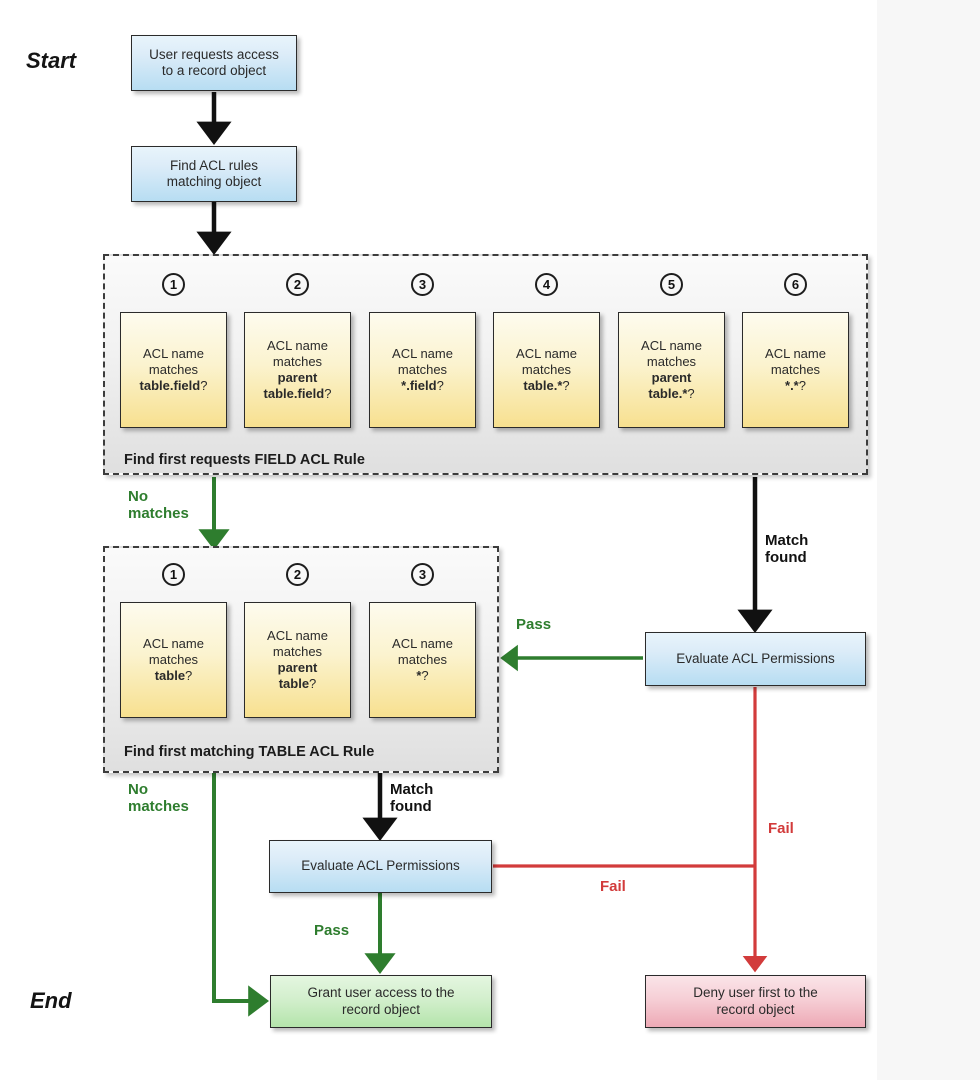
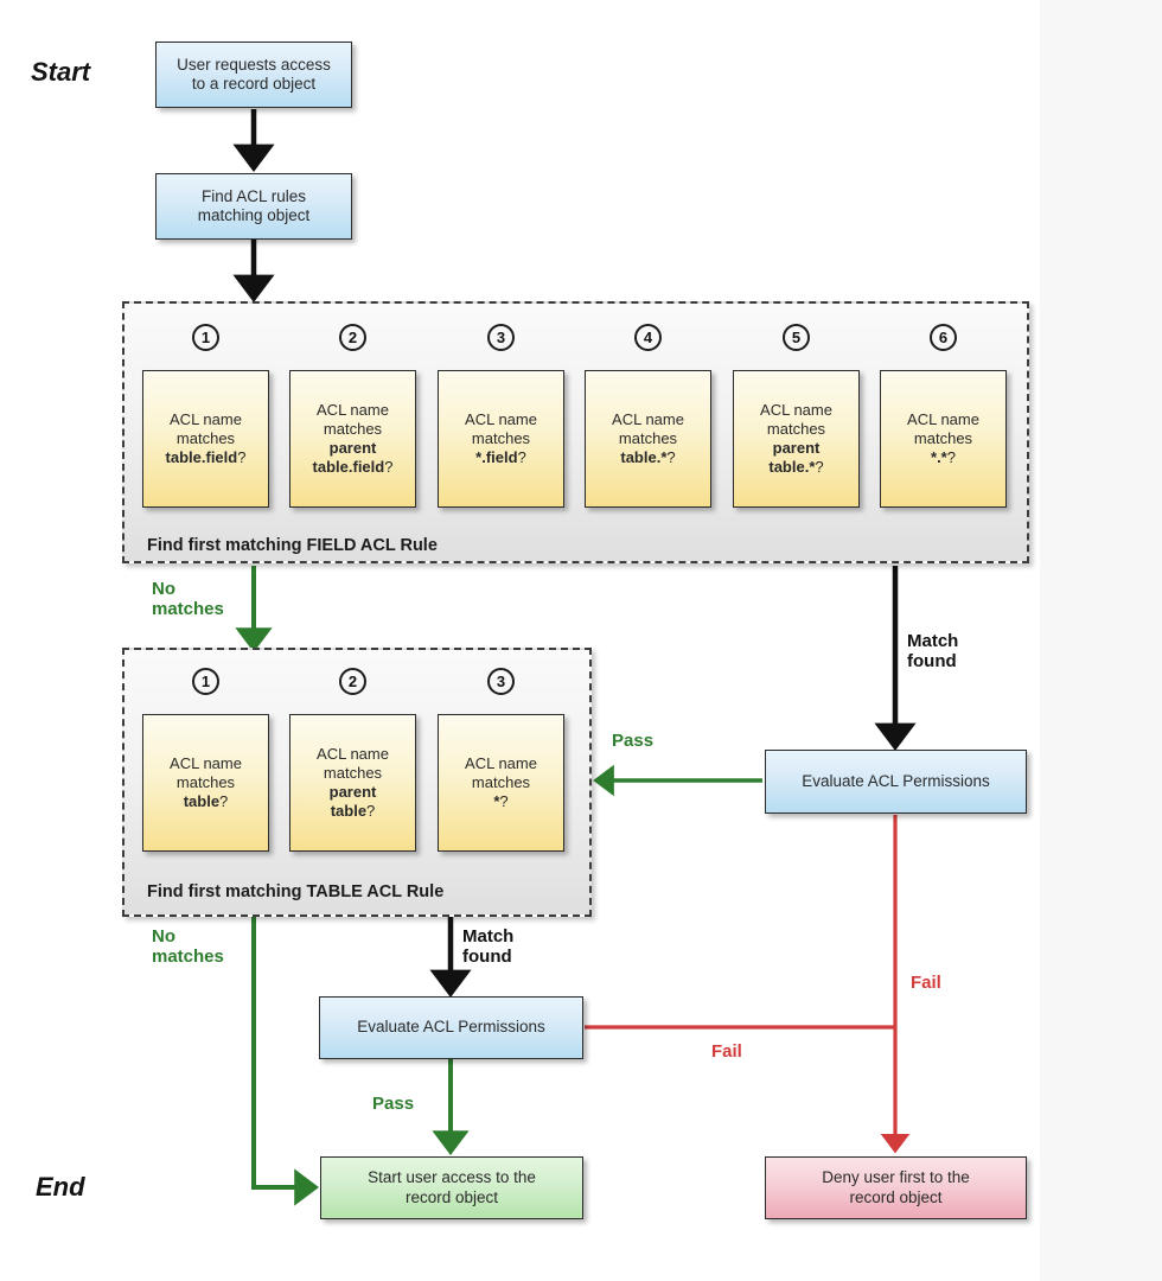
  Start
  End
  User requests access
  to a record object
  Find ACL rules
  matching object
- Find first requests FIELD ACL Rule
+ Find first matching FIELD ACL Rule
  1
  2
  3
  4
  5
  6
  ACL name
  matches
  table.field?
  ACL name
  matches
  parent
  table.field?
  ACL name
  matches
  *.field?
  ACL name
  matches
  table.*?
  ACL name
  matches
  parent
  table.*?
  ACL name
  matches
  *.*?
  Find first matching TABLE ACL Rule
  1
  2
  3
  ACL name
  matches
  table?
  ACL name
  matches
  parent
  table?
  ACL name
  matches
  *?
  Evaluate ACL Permissions
  Evaluate ACL Permissions
- Grant user access to the
+ Start user access to the
  record object
  Deny user first to the
  record object
  No
  matches
  Match
  found
  Pass
  Fail
  No
  matches
  Match
  found
  Pass
  Fail
